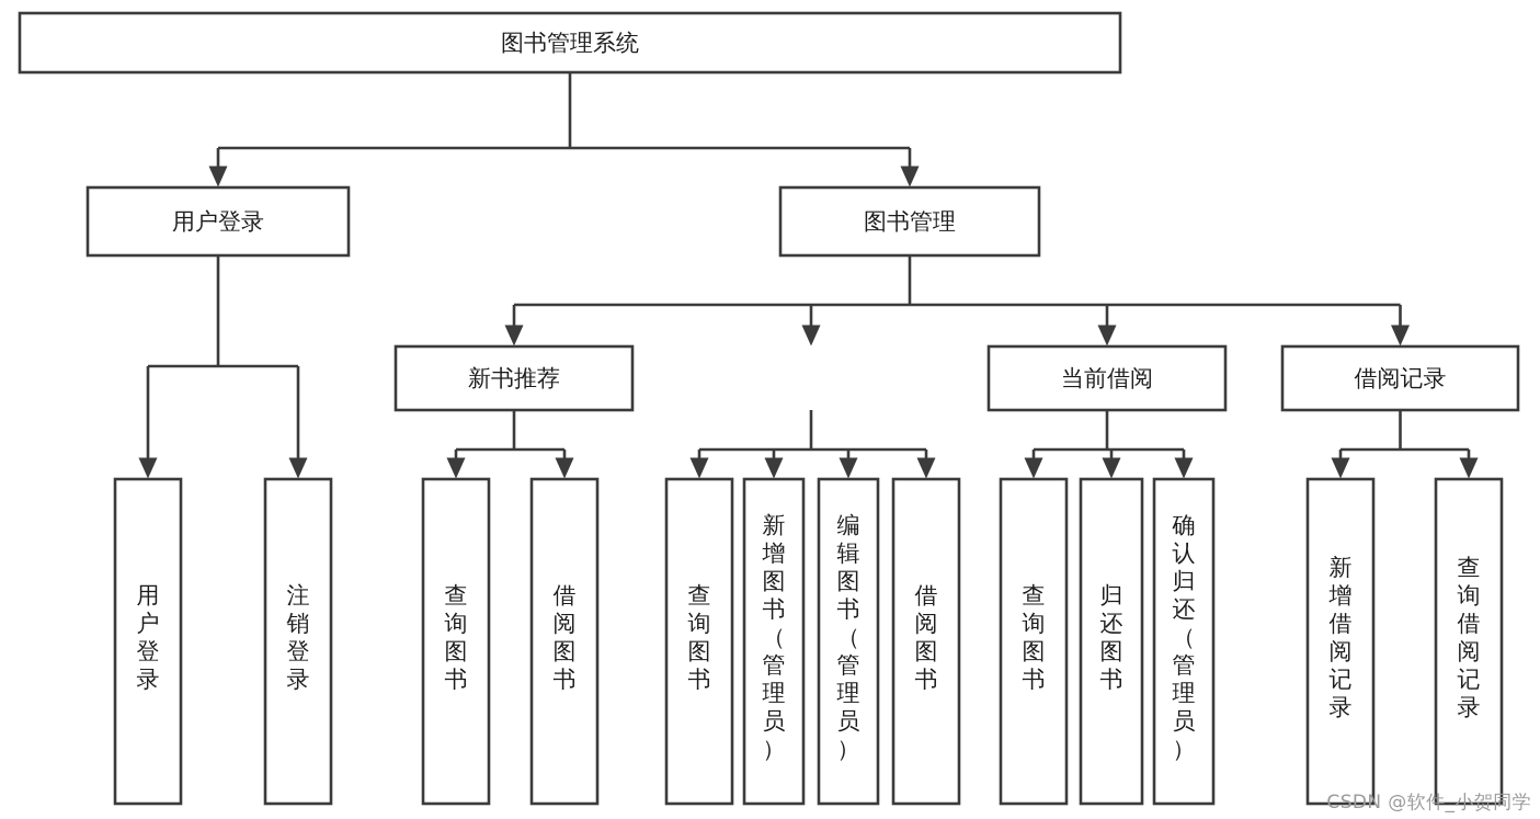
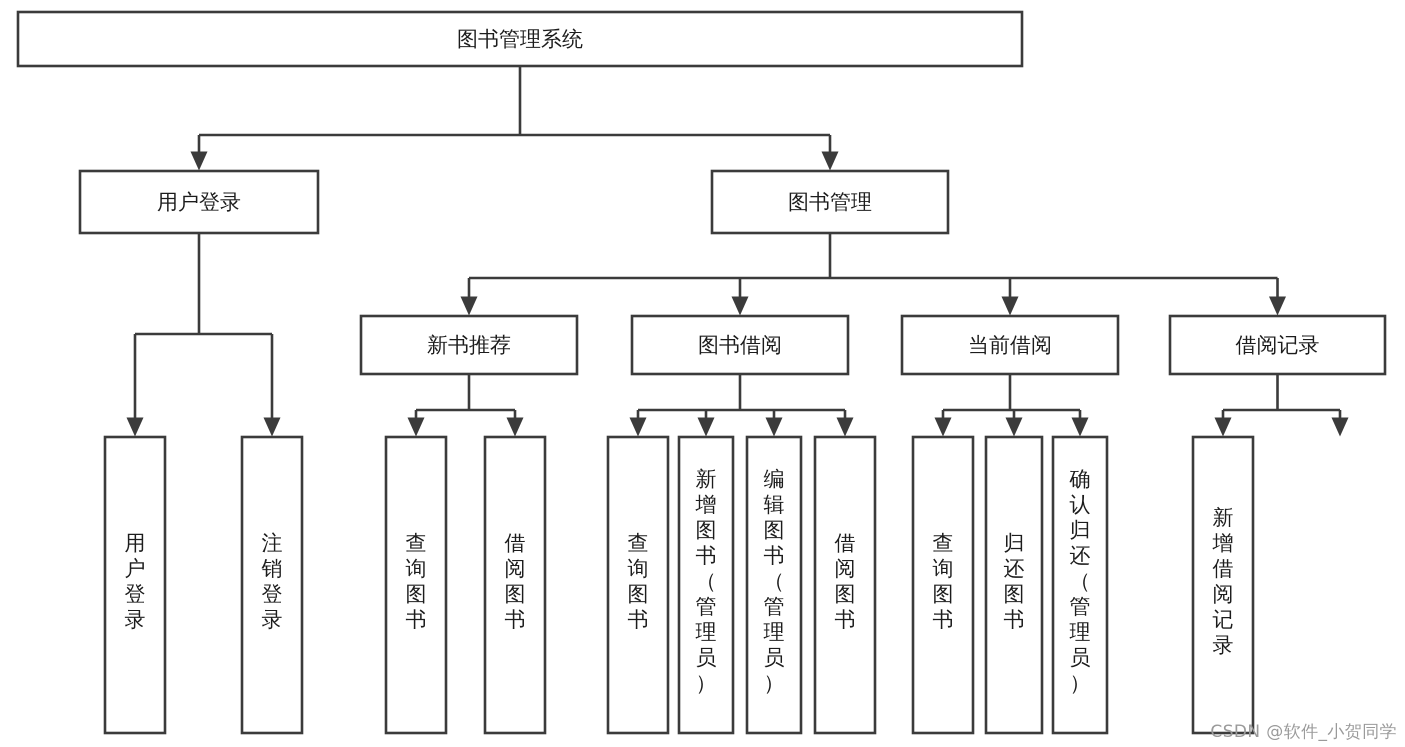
  图书管理系统
  用户登录
  图书管理
  新书推荐
+ 图书借阅
  当前借阅
  借阅记录
  用户登录
  注销登录
  查询图书
  借阅图书
  查询图书
  新增图书（管理员）
  编辑图书（管理员）
  借阅图书
  查询图书
  归还图书
  确认归还（管理员）
  新增借阅记录
- 查询借阅记录
  CSDN @软件_小贺同学
